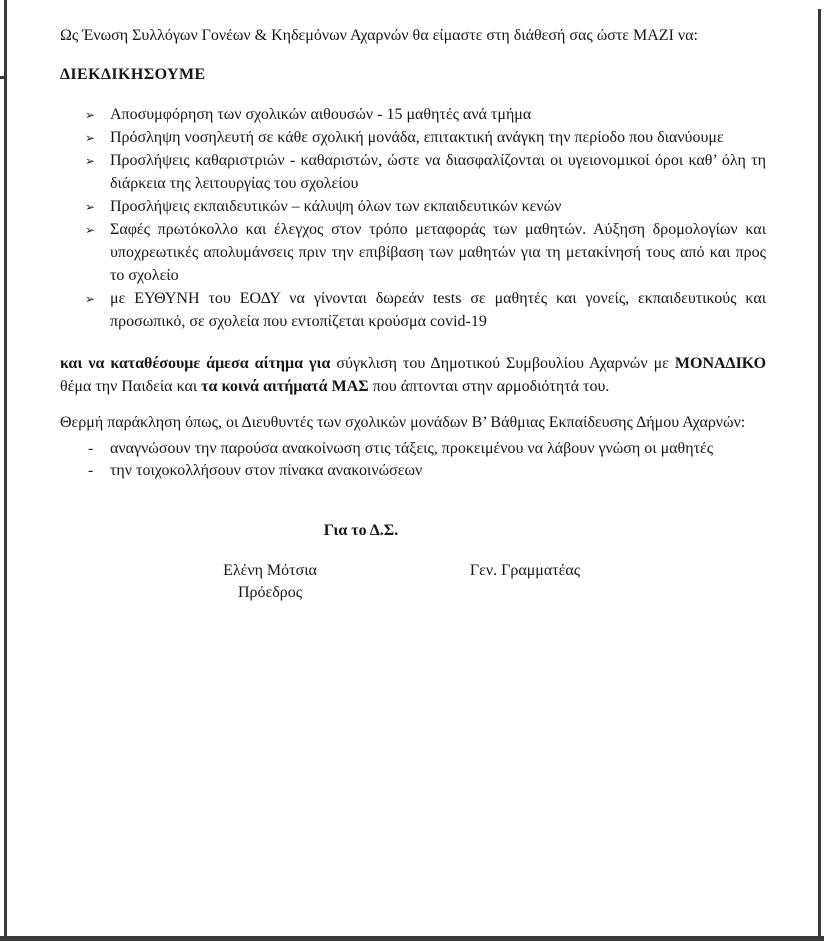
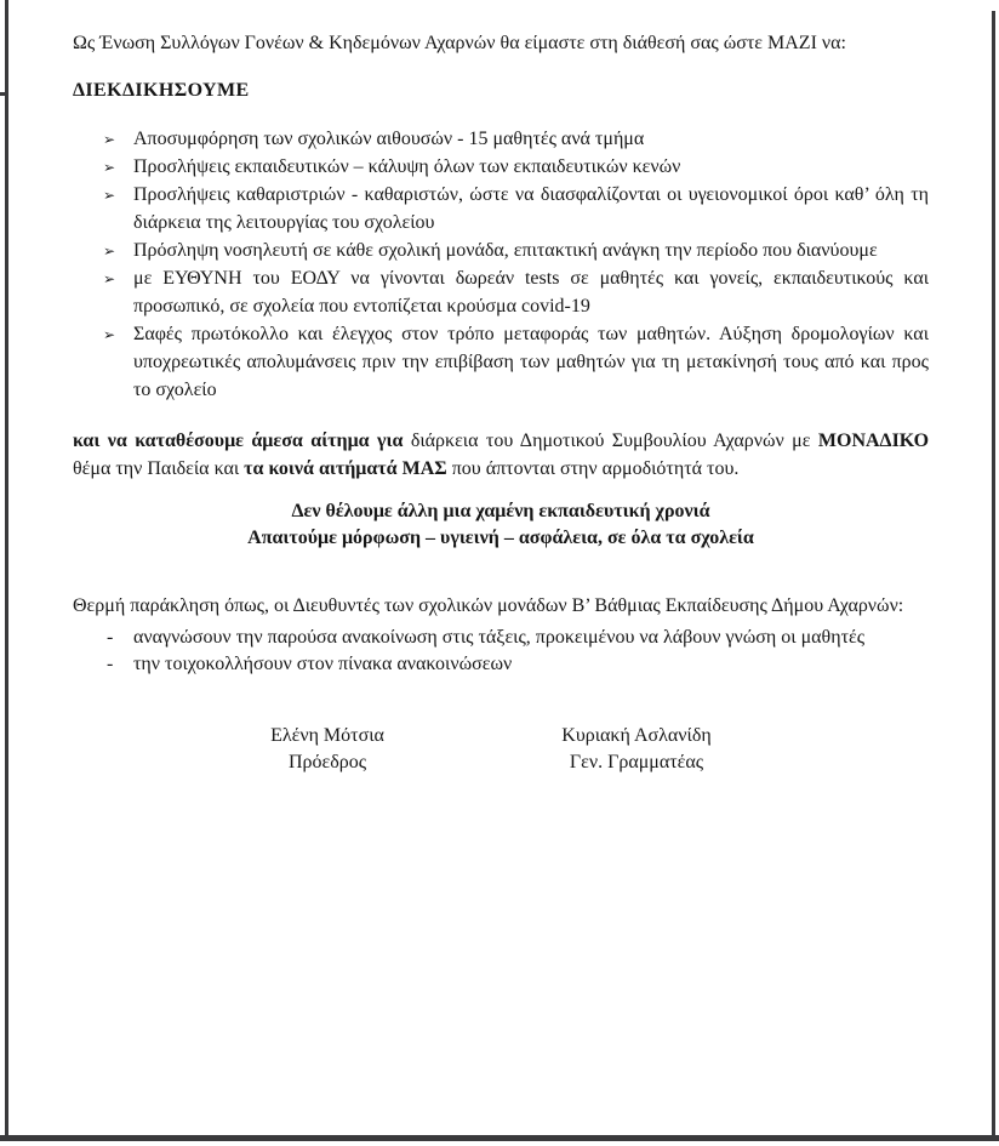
  Ως Ένωση Συλλόγων Γονέων & Κηδεμόνων Αχαρνών θα είμαστε στη διάθεσή σας ώστε ΜΑΖΙ να:
  ΔΙΕΚΔΙΚΗΣΟΥΜΕ
  ➢
  Αποσυμφόρηση των σχολικών αιθουσών - 15 μαθητές ανά τμήμα
  ➢
- Πρόσληψη νοσηλευτή σε κάθε σχολική μονάδα, επιτακτική ανάγκη την περίοδο που διανύουμε
+ Προσλήψεις εκπαιδευτικών – κάλυψη όλων των εκπαιδευτικών κενών
  ➢
  Προσλήψεις καθαριστριών - καθαριστών, ώστε να διασφαλίζονται οι υγειονομικοί όροι καθ’ όλη τη διάρκεια της λειτουργίας του σχολείου
  ➢
- Προσλήψεις εκπαιδευτικών – κάλυψη όλων των εκπαιδευτικών κενών
+ Πρόσληψη νοσηλευτή σε κάθε σχολική μονάδα, επιτακτική ανάγκη την περίοδο που διανύουμε
  ➢
- Σαφές πρωτόκολλο και έλεγχος στον τρόπο μεταφοράς των μαθητών. Αύξηση δρομολογίων και υποχρεωτικές απολυμάνσεις πριν την επιβίβαση των μαθητών για τη μετακίνησή τους από και προς το σχολείο
+ με ΕΥΘΥΝΗ του ΕΟΔΥ να γίνονται δωρεάν tests σε μαθητές και γονείς, εκπαιδευτικούς και προσωπικό, σε σχολεία που εντοπίζεται κρούσμα covid-19
  ➢
- με ΕΥΘΥΝΗ του ΕΟΔΥ να γίνονται δωρεάν tests σε μαθητές και γονείς, εκπαιδευτικούς και προσωπικό, σε σχολεία που εντοπίζεται κρούσμα covid-19
+ Σαφές πρωτόκολλο και έλεγχος στον τρόπο μεταφοράς των μαθητών. Αύξηση δρομολογίων και υποχρεωτικές απολυμάνσεις πριν την επιβίβαση των μαθητών για τη μετακίνησή τους από και προς το σχολείο
- και να καταθέσουμε άμεσα αίτημα για σύγκλιση του Δημοτικού Συμβουλίου Αχαρνών με ΜΟΝΑΔΙΚΟ θέμα την Παιδεία και τα κοινά αιτήματά ΜΑΣ που άπτονται στην αρμοδιότητά του.
+ και να καταθέσουμε άμεσα αίτημα για διάρκεια του Δημοτικού Συμβουλίου Αχαρνών με ΜΟΝΑΔΙΚΟ θέμα την Παιδεία και τα κοινά αιτήματά ΜΑΣ που άπτονται στην αρμοδιότητά του.
+ Δεν θέλουμε άλλη μια χαμένη εκπαιδευτική χρονιά
+ Απαιτούμε μόρφωση – υγιεινή – ασφάλεια, σε όλα τα σχολεία
  Θερμή παράκληση όπως, οι Διευθυντές των σχολικών μονάδων Β’ Βάθμιας Εκπαίδευσης Δήμου Αχαρνών:
  -
  αναγνώσουν την παρούσα ανακοίνωση στις τάξεις, προκειμένου να λάβουν γνώση οι μαθητές
  -
  την τοιχοκολλήσουν στον πίνακα ανακοινώσεων
- Για το Δ.Σ.
  Ελένη Μότσια
  Πρόεδρος
+ Κυριακή Ασλανίδη
  Γεν. Γραμματέας
